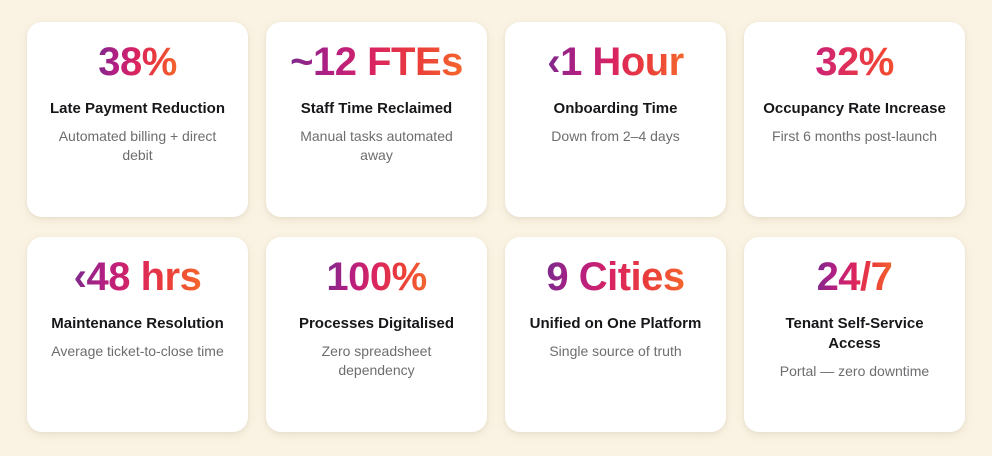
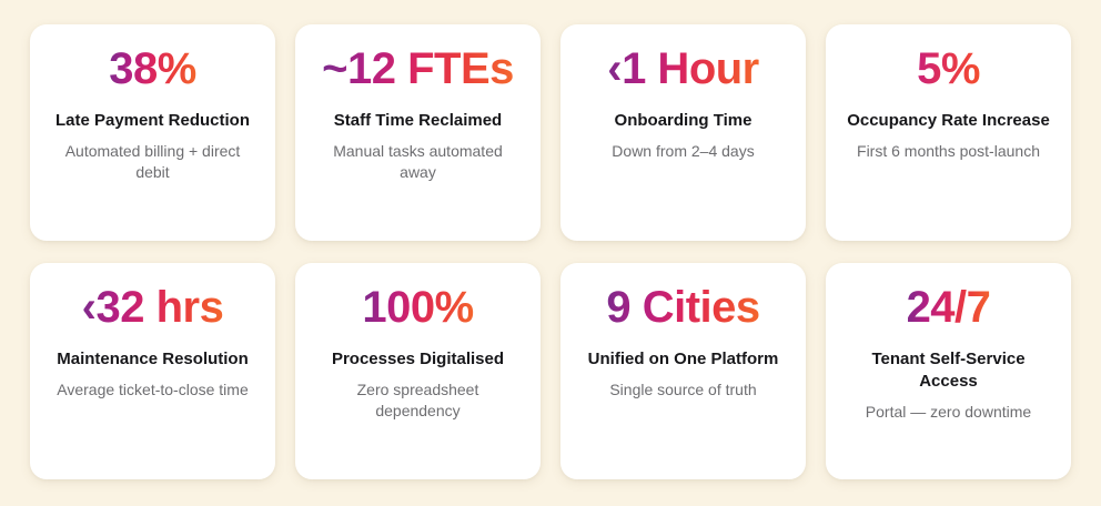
  38%
  Late Payment Reduction
  Automated billing + direct debit
  ~12 FTEs
  Staff Time Reclaimed
  Manual tasks automated away
  ‹1 Hour
  Onboarding Time
  Down from 2–4 days
- 32%
+ 5%
  Occupancy Rate Increase
  First 6 months post-launch
- ‹48 hrs
+ ‹32 hrs
  Maintenance Resolution
  Average ticket-to-close time
  100%
  Processes Digitalised
  Zero spreadsheet dependency
  9 Cities
  Unified on One Platform
  Single source of truth
  24/7
  Tenant Self-Service Access
  Portal — zero downtime
